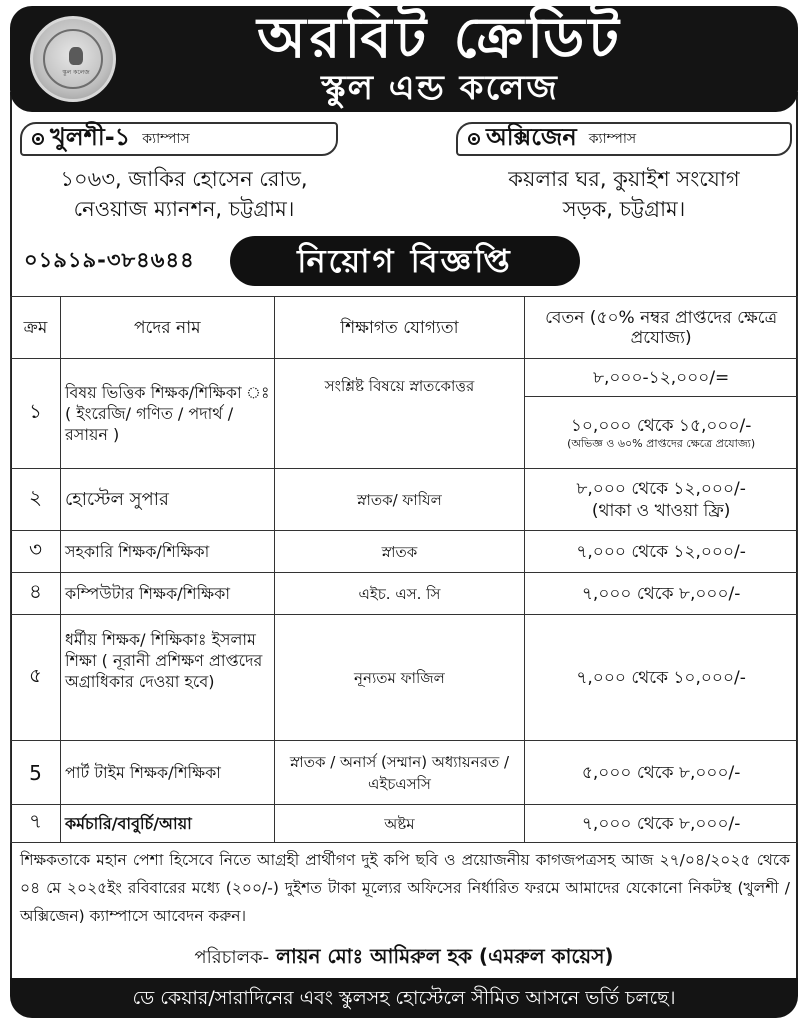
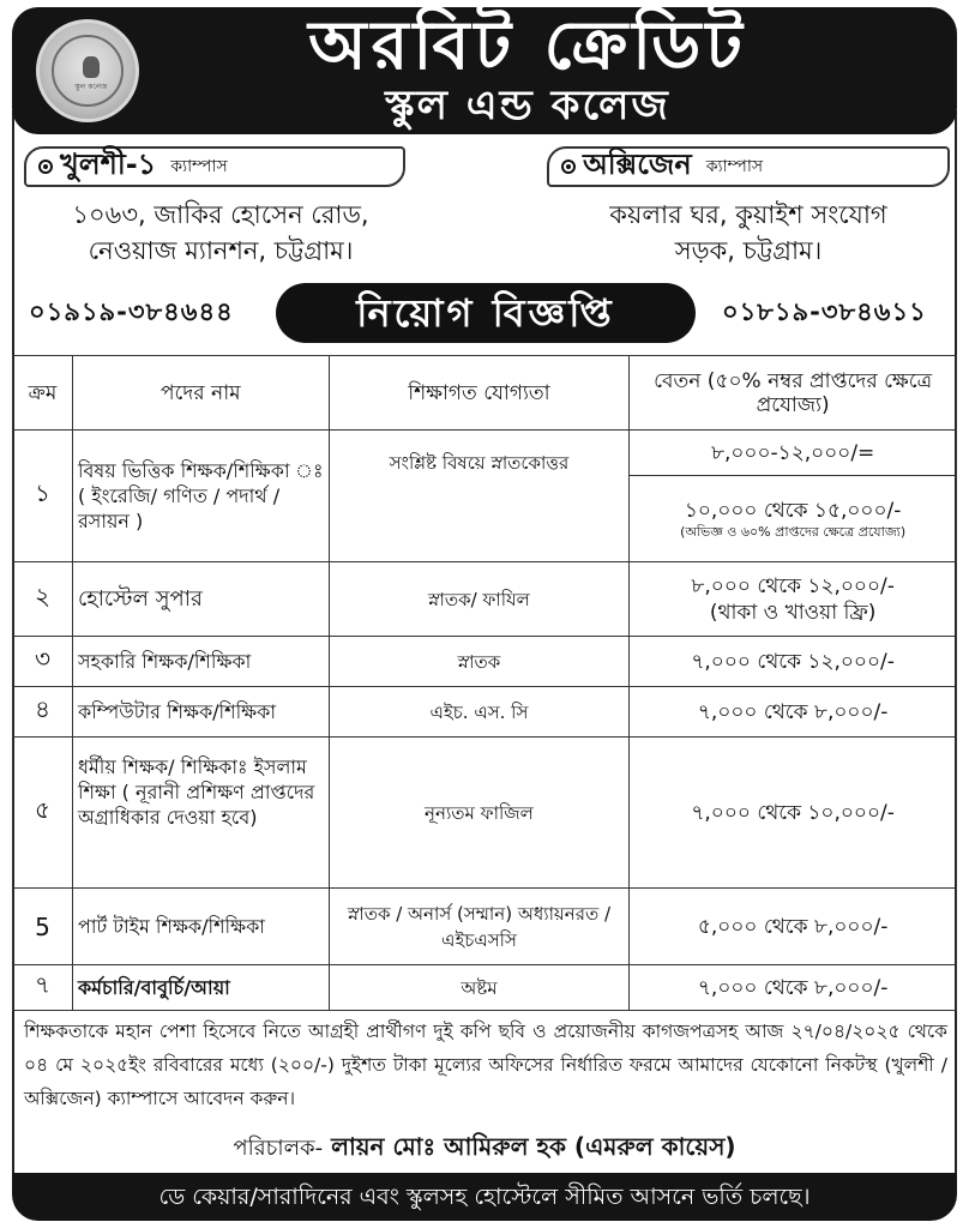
  অরবিট ক্রেডিট
  স্কুল এন্ড কলেজ
  খুলশী-১
  ক্যাম্পাস
  ১০৬৩, জাকির হোসেন রোড,
  নেওয়াজ ম্যানশন, চট্টগ্রাম।
  ০১৯১৯-৩৮৪৬৪৪
  অক্সিজেন
  ক্যাম্পাস
  কয়লার ঘর, কুয়াইশ সংযোগ
  সড়ক, চট্টগ্রাম।
+ ০১৮১৯-৩৮৪৬১১
  নিয়োগ বিজ্ঞপ্তি
  ক্রম	পদের নাম	শিক্ষাগত যোগ্যতা	বেতন (৫০% নম্বর প্রাপ্তদের ক্ষেত্রে প্রযোজ্য)
  ১	বিষয় ভিত্তিক শিক্ষক/শিক্ষিকা ঃ ( ইংরেজি/ গণিত / পদার্থ / রসায়ন )	সংশ্লিষ্ট বিষয়ে স্নাতকোত্তর	৮,০০০-১২,০০০/=
  ১০,০০০ থেকে ১৫,০০০/- (অভিজ্ঞ ও ৬০% প্রাপ্তদের ক্ষেত্রে প্রযোজ্য)
  ২	হোস্টেল সুপার	স্নাতক/ ফাযিল	৮,০০০ থেকে ১২,০০০/- (থাকা ও খাওয়া ফ্রি)
  ৩	সহকারি শিক্ষক/শিক্ষিকা	স্নাতক	৭,০০০ থেকে ১২,০০০/-
  ৪	কম্পিউটার শিক্ষক/শিক্ষিকা	এইচ. এস. সি	৭,০০০ থেকে ৮,০০০/-
  ৫	ধর্মীয় শিক্ষক/ শিক্ষিকাঃ ইসলাম শিক্ষা ( নূরানী প্রশিক্ষণ প্রাপ্তদের অগ্রাধিকার দেওয়া হবে)	নূন্যতম ফাজিল	৭,০০০ থেকে ১০,০০০/-
  5	পার্ট টাইম শিক্ষক/শিক্ষিকা	স্নাতক / অনার্স (সম্মান) অধ্যায়নরত / এইচএসসি	৫,০০০ থেকে ৮,০০০/-
  ৭	কর্মচারি/বাবুর্চি/আয়া	অষ্টম	৭,০০০ থেকে ৮,০০০/-
  শিক্ষকতাকে মহান পেশা হিসেবে নিতে আগ্রহী প্রার্থীগণ দুই কপি ছবি ও প্রয়োজনীয় কাগজপত্রসহ আজ ২৭/০৪/২০২৫ থেকে ০৪ মে ২০২৫ইং রবিবারের মধ্যে (২০০/-) দুইশত টাকা মূল্যের অফিসের নির্ধারিত ফরমে আমাদের যেকোনো নিকটস্থ (খুলশী / অক্সিজেন) ক্যাম্পাসে আবেদন করুন।
  পরিচালক- লায়ন মোঃ আমিরুল হক (এমরুল কায়েস)
  ডে কেয়ার/সারাদিনের এবং স্কুলসহ হোস্টেলে সীমিত আসনে ভর্তি চলছে।
